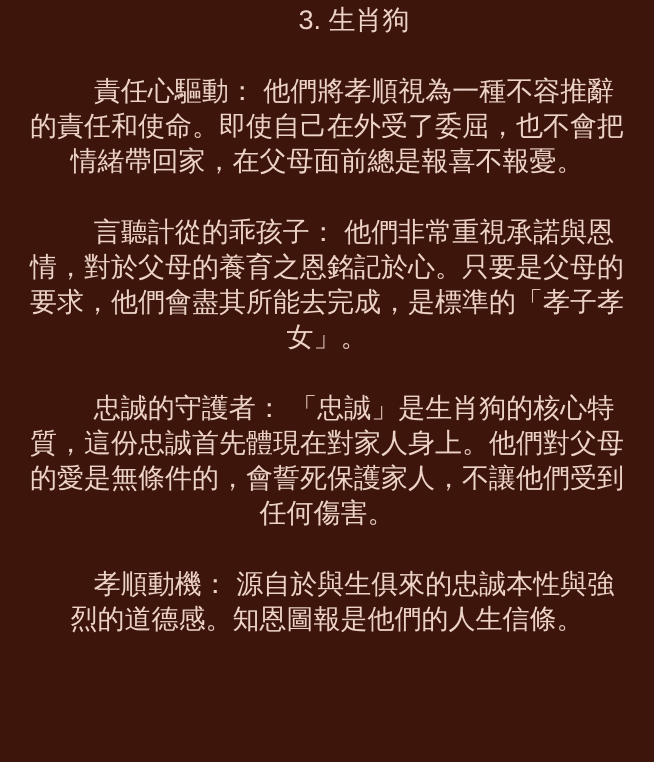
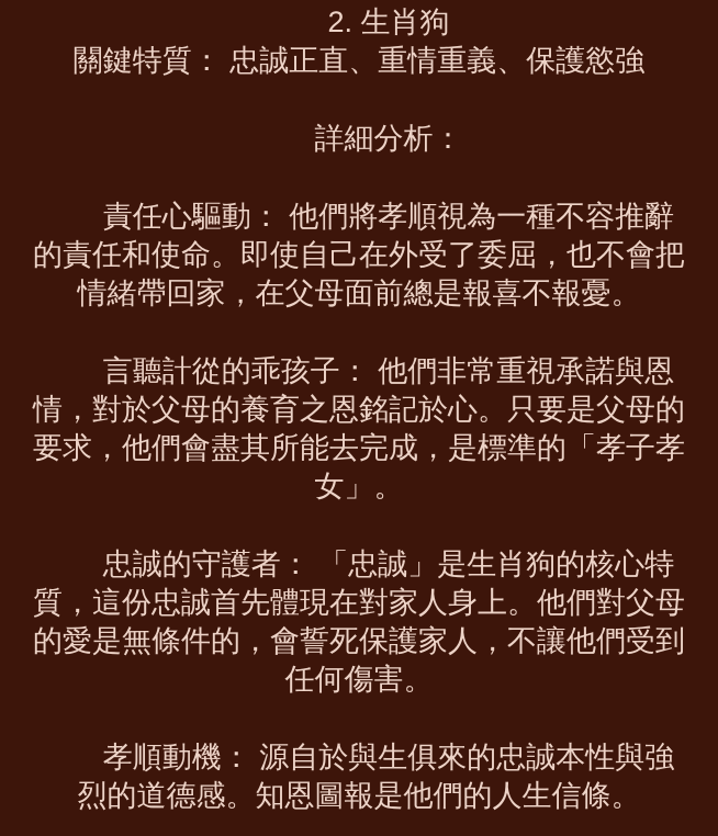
- 3. 生肖狗
+ 2. 生肖狗
+ 關鍵特質： 忠誠正直、重情重義、保護慾強
+ 詳細分析：
  責任心驅動： 他們將孝順視為一種不容推辭的責任和使命。即使自己在外受了委屈，也不會把情緒帶回家，在父母面前總是報喜不報憂。
  言聽計從的乖孩子： 他們非常重視承諾與恩情，對於父母的養育之恩銘記於心。只要是父母的要求，他們會盡其所能去完成，是標準的「孝子孝女」。
  忠誠的守護者： 「忠誠」是生肖狗的核心特質，這份忠誠首先體現在對家人身上。他們對父母的愛是無條件的，會誓死保護家人，不讓他們受到任何傷害。
  孝順動機： 源自於與生俱來的忠誠本性與強烈的道德感。知恩圖報是他們的人生信條。
